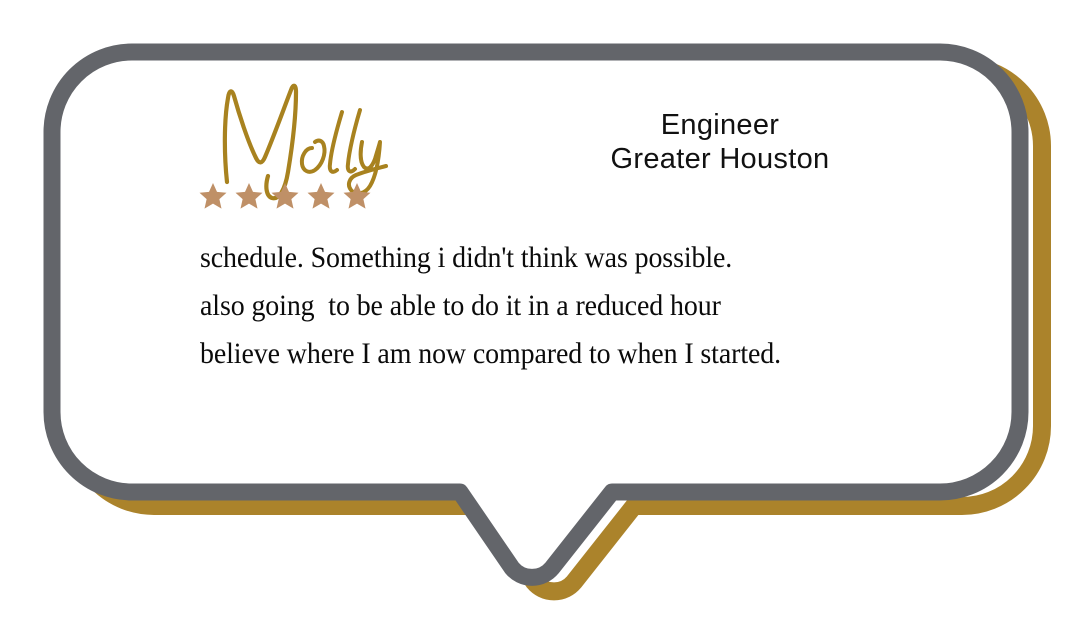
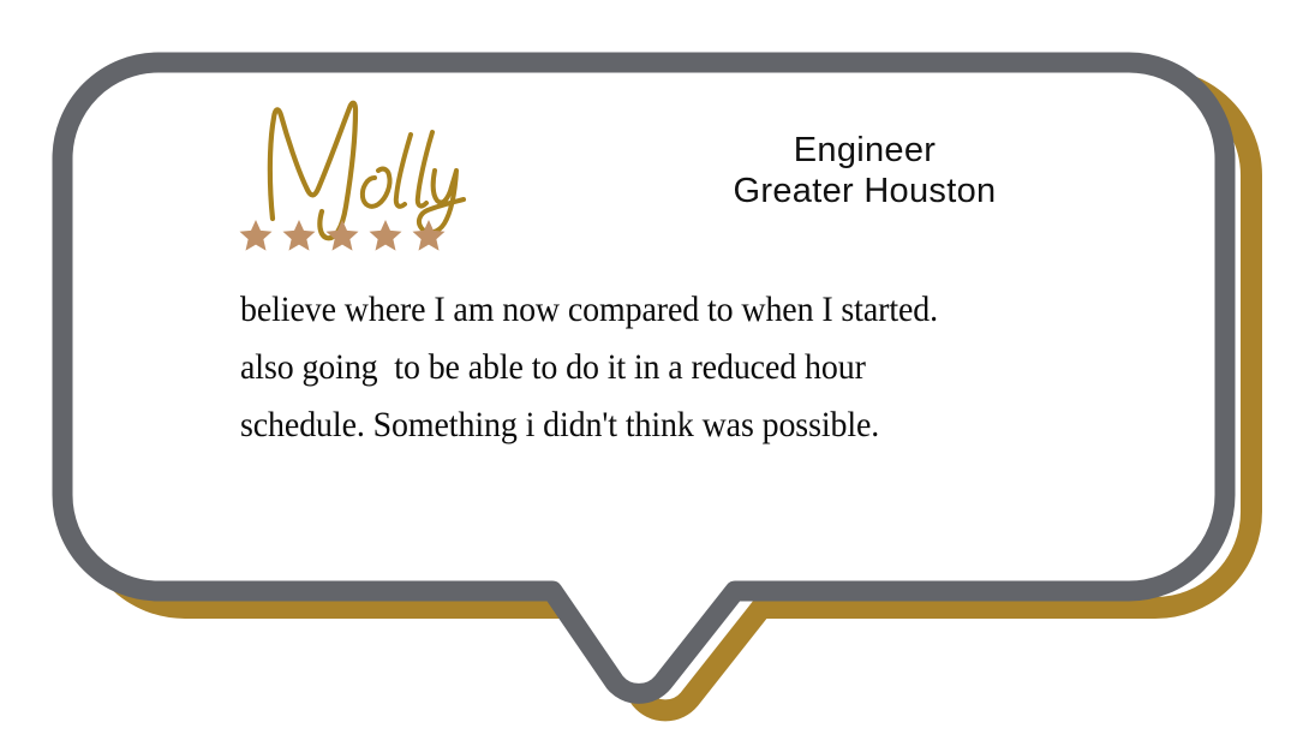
  Engineer
  Greater Houston
- schedule. Something i didn't think was possible.
+ believe where I am now compared to when I started.
  also going to be able to do it in a reduced hour
- believe where I am now compared to when I started.
+ schedule. Something i didn't think was possible.
